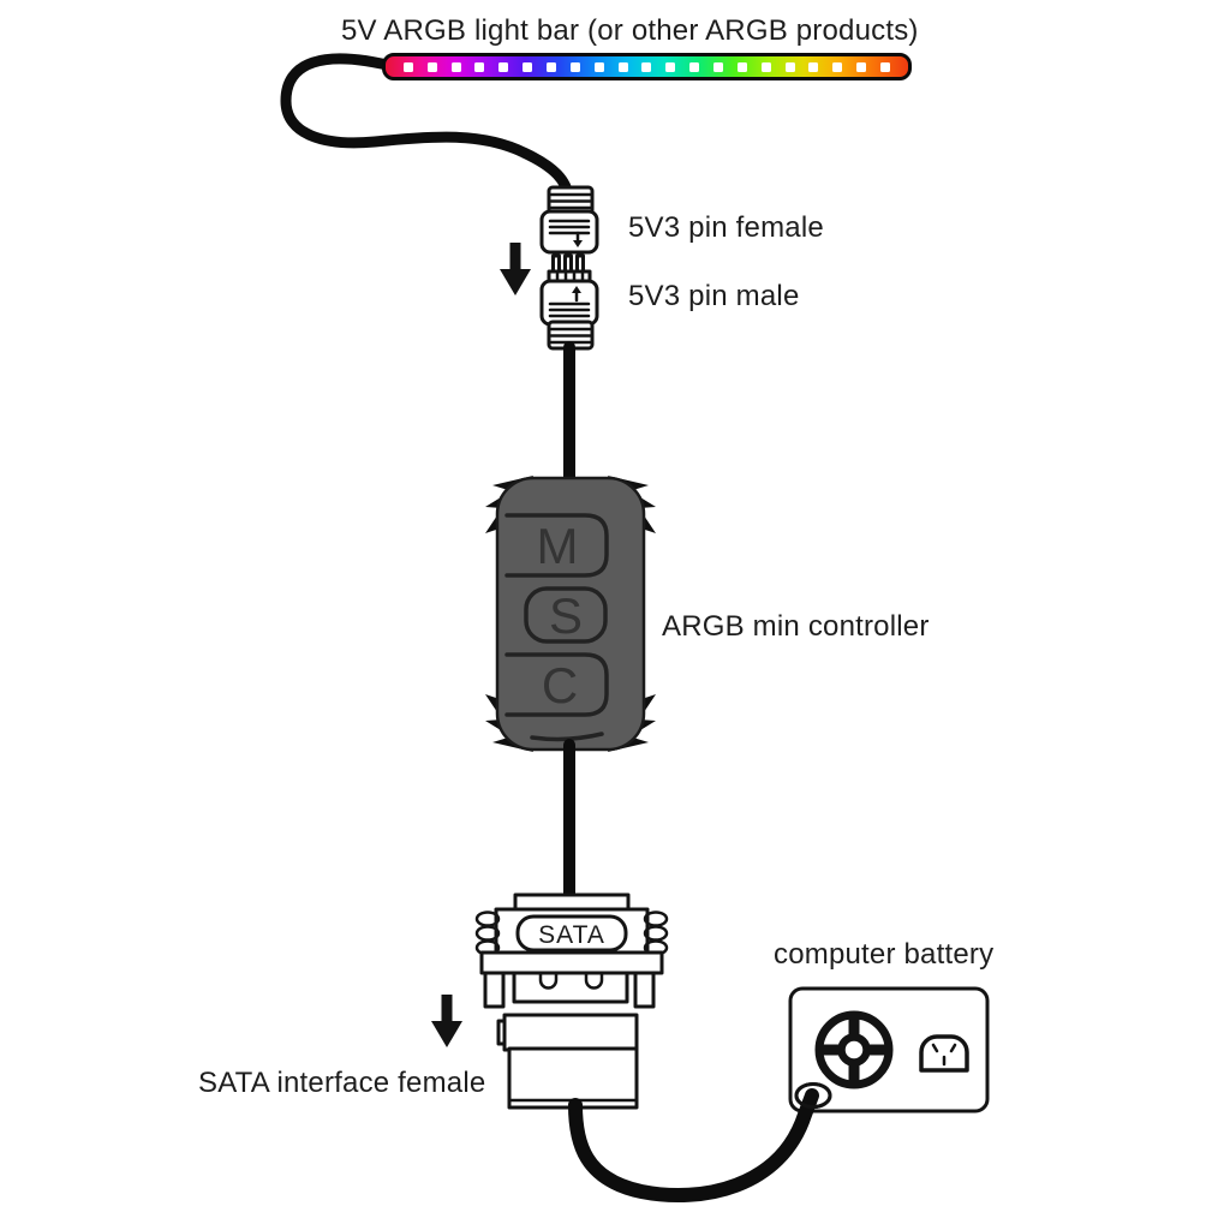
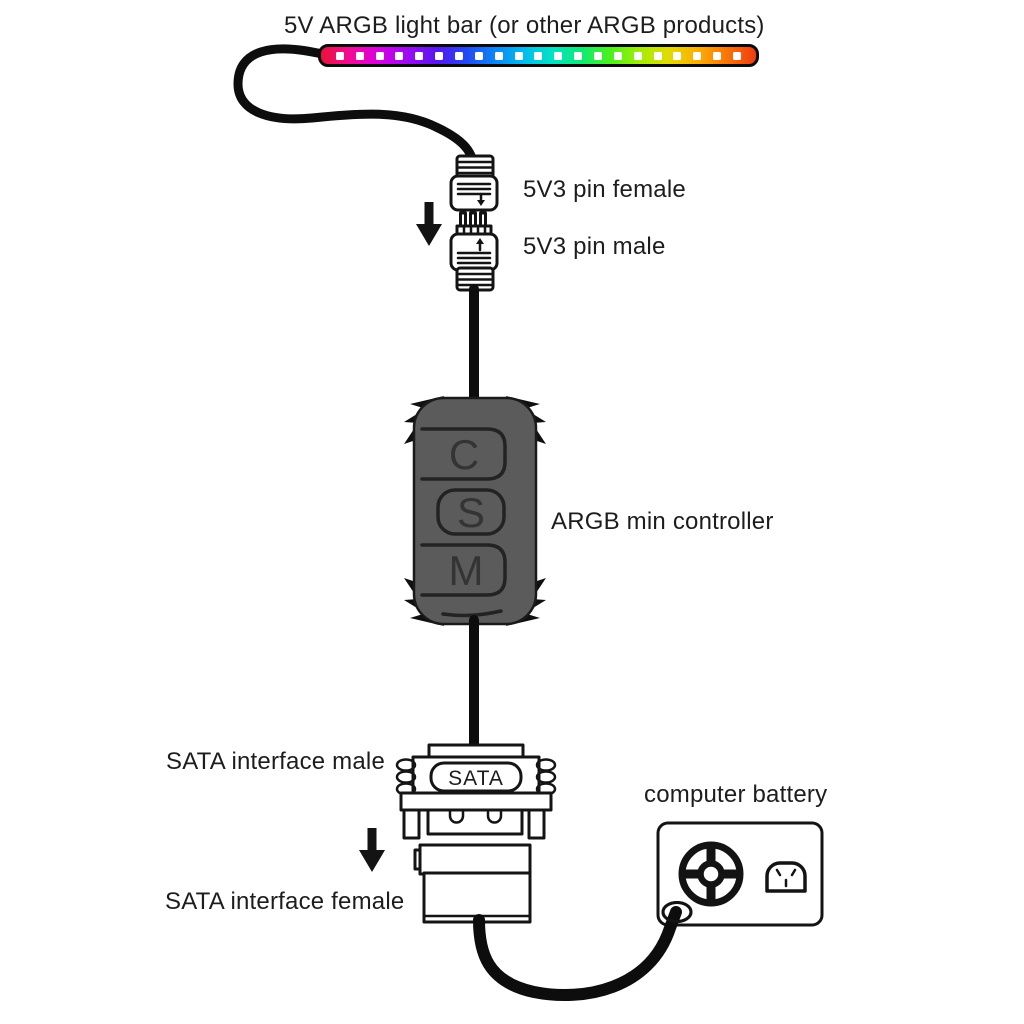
- M
+ C
  S
- C
+ M
  SATA
  5V ARGB light bar (or other ARGB products)
  5V3 pin female
  5V3 pin male
  ARGB min controller
+ SATA interface male
  computer battery
  SATA interface female
